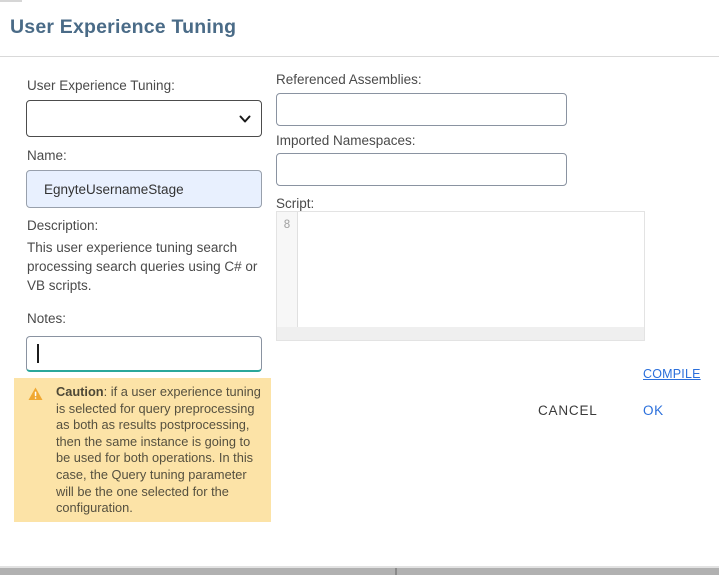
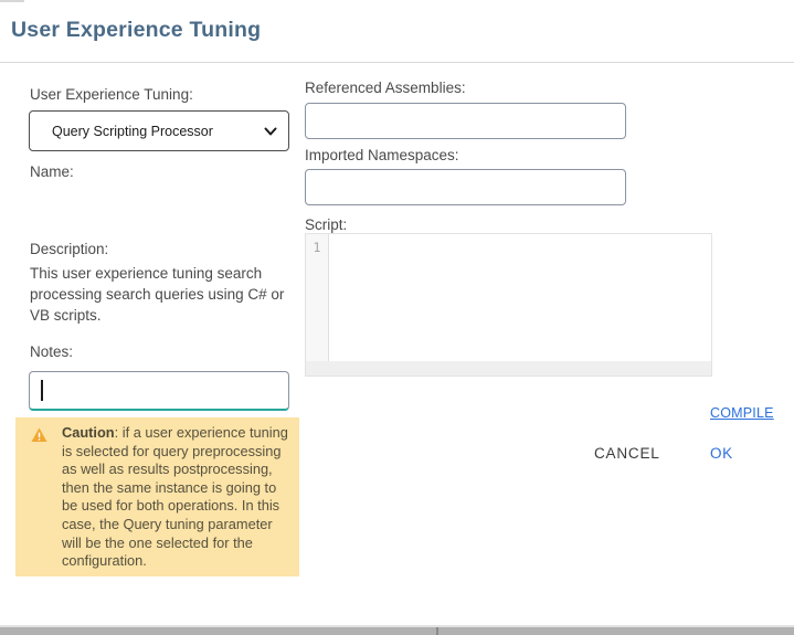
  User Experience Tuning
  User Experience Tuning:
+ Query Scripting Processor
  Name:
- EgnyteUsernameStage
  Description:
  This user experience tuning search processing search queries using C# or VB scripts.
  Notes:
- Caution: if a user experience tuning is selected for query preprocessing as both as results postprocessing, then the same instance is going to be used for both operations. In this case, the Query tuning parameter will be the one selected for the configuration.
+ Caution: if a user experience tuning is selected for query preprocessing as well as results postprocessing, then the same instance is going to be used for both operations. In this case, the Query tuning parameter will be the one selected for the configuration.
  Referenced Assemblies:
  Imported Namespaces:
  Script:
- 8
+ 1
  COMPILE
  CANCEL
  OK
